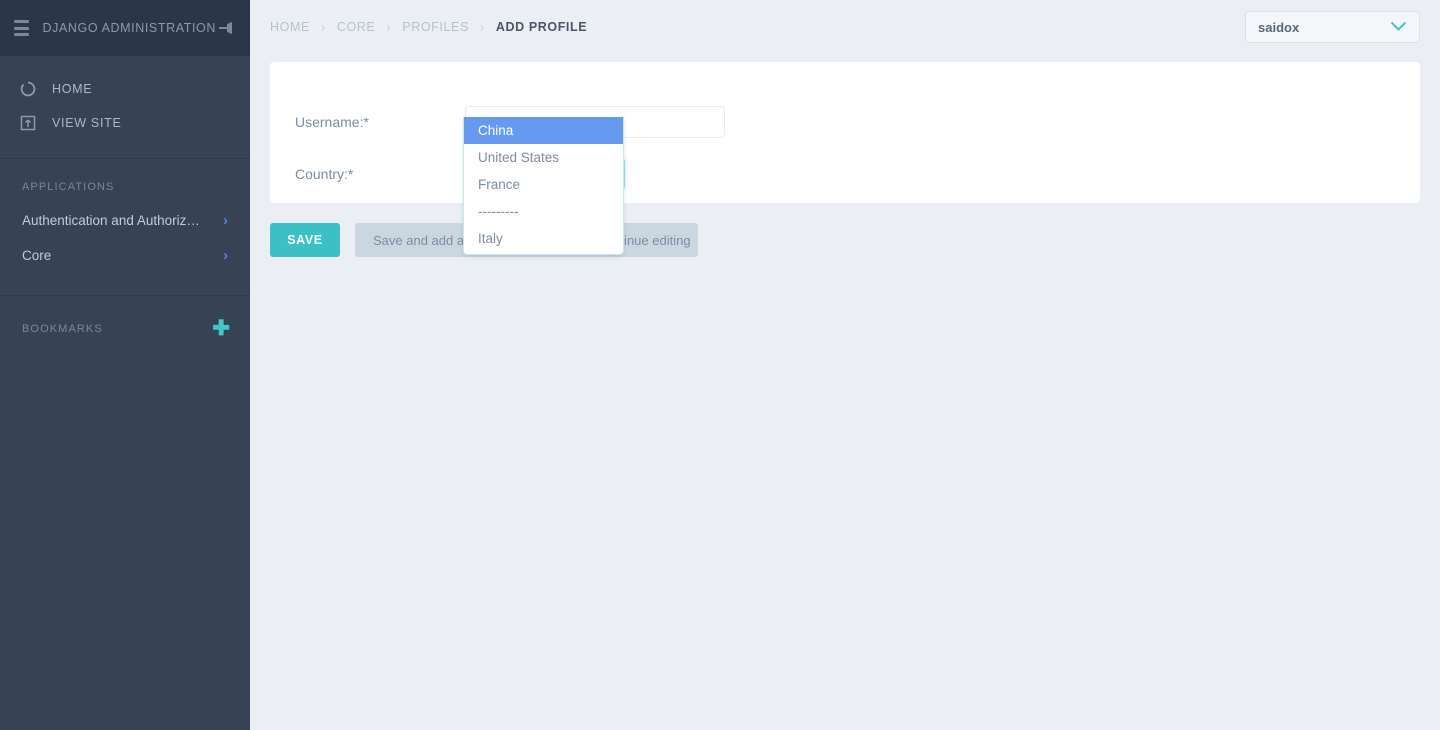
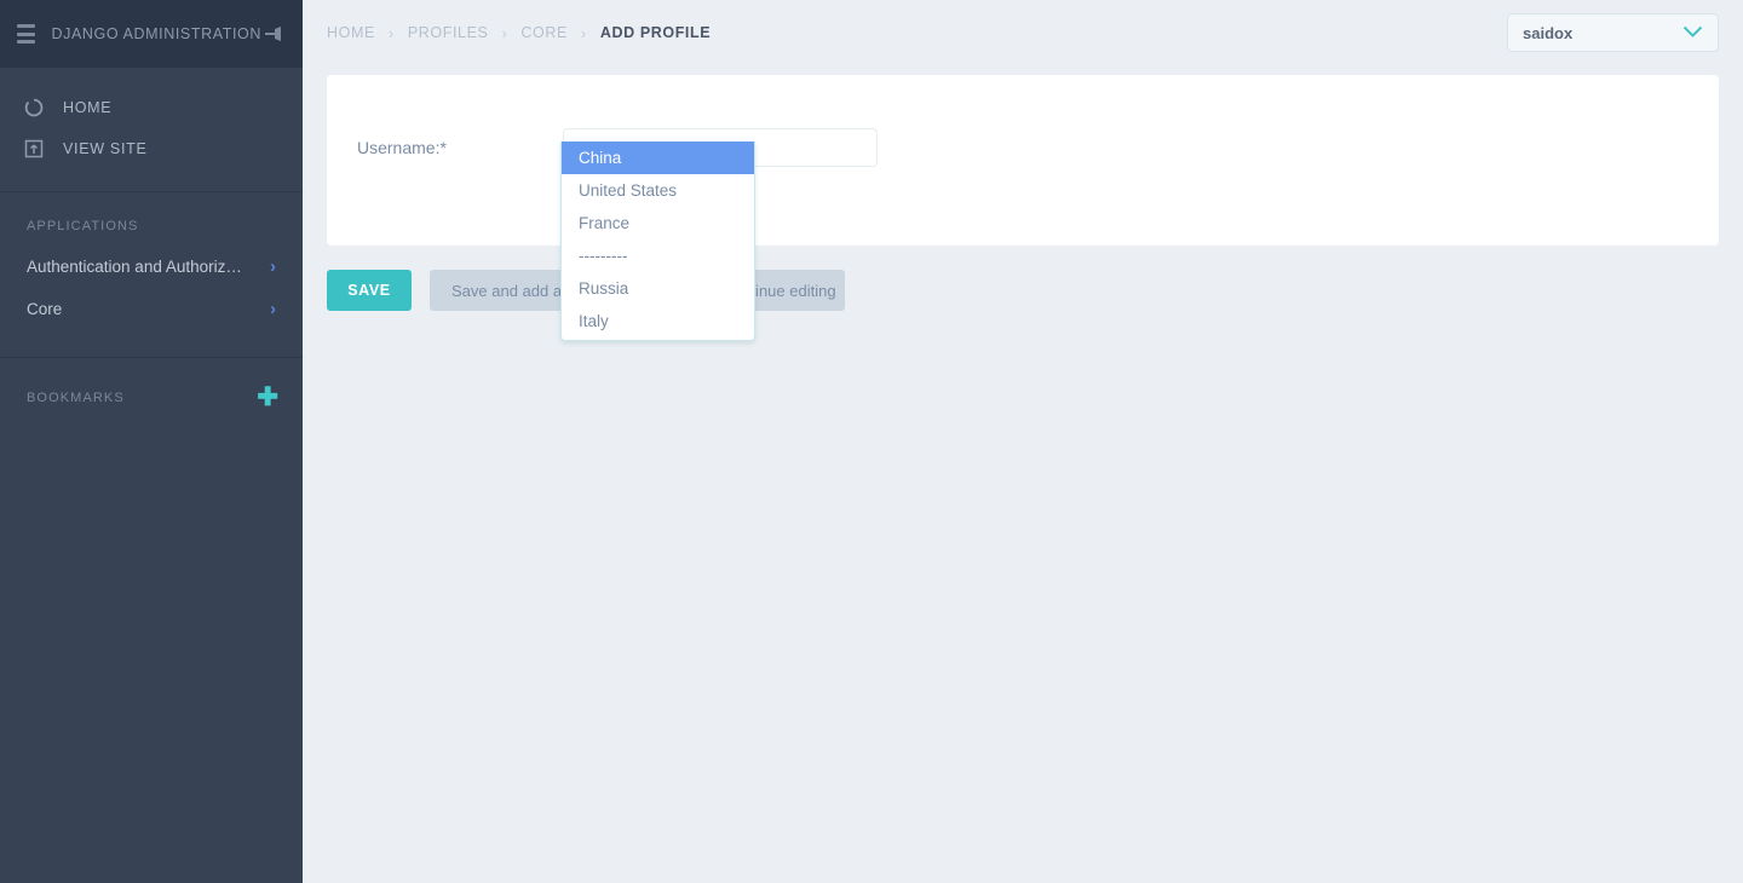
  DJANGO ADMINISTRATION
  HOME
  VIEW SITE
  APPLICATIONS
  Authentication and Authoriz…
  ›
  Core
  ›
  BOOKMARKS
  ✚
  HOME
  ›
- CORE
+ PROFILES
  ›
- PROFILES
+ CORE
  ›
  ADD PROFILE
  saidox
  Username:*
- Country:*
  SAVE
  China
  United States
  France
  ---------
+ Russia
  Italy
